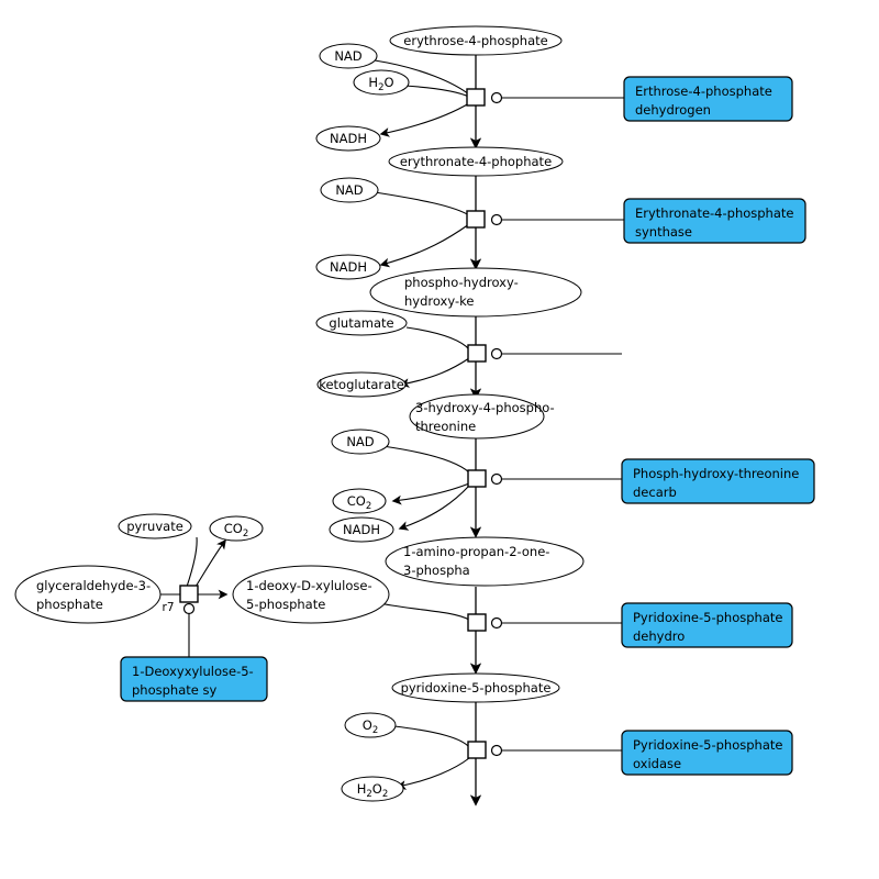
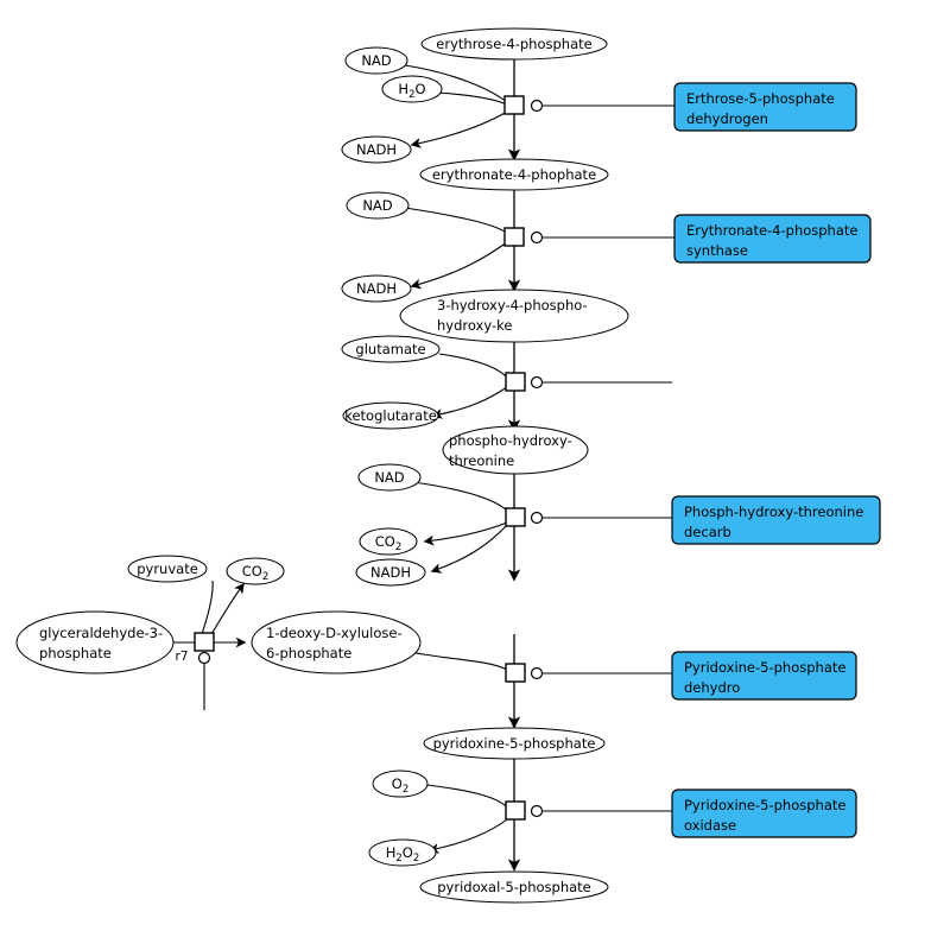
  erythrose-4-phosphate
  NAD
  H2 O
  NADH
  erythronate-4-phophate
  NAD
  NADH
- phospho-hydroxy-
+ 3-hydroxy-4-phospho-
  hydroxy-ke
  glutamate
  ketoglutarate
- 3-hydroxy-4-phospho-
+ phospho-hydroxy-
  threonine
  NAD
  CO2
  NADH
- 1-amino-propan-2-one-
- 3-phospha
  pyruvate
  CO2
  glyceraldehyde-3-
  phosphate
  1-deoxy-D-xylulose-
- 5-phosphate
+ 6-phosphate
  pyridoxine-5-phosphate
  O2
  H2 O2
+ pyridoxal-5-phosphate
  r7
- Erthrose-4-phosphate
+ Erthrose-5-phosphate
  dehydrogen
  Erythronate-4-phosphate
  synthase
  Phosph-hydroxy-threonine
  decarb
- 1-Deoxyxylulose-5-
- phosphate sy
  Pyridoxine-5-phosphate
  dehydro
  Pyridoxine-5-phosphate
  oxidase
